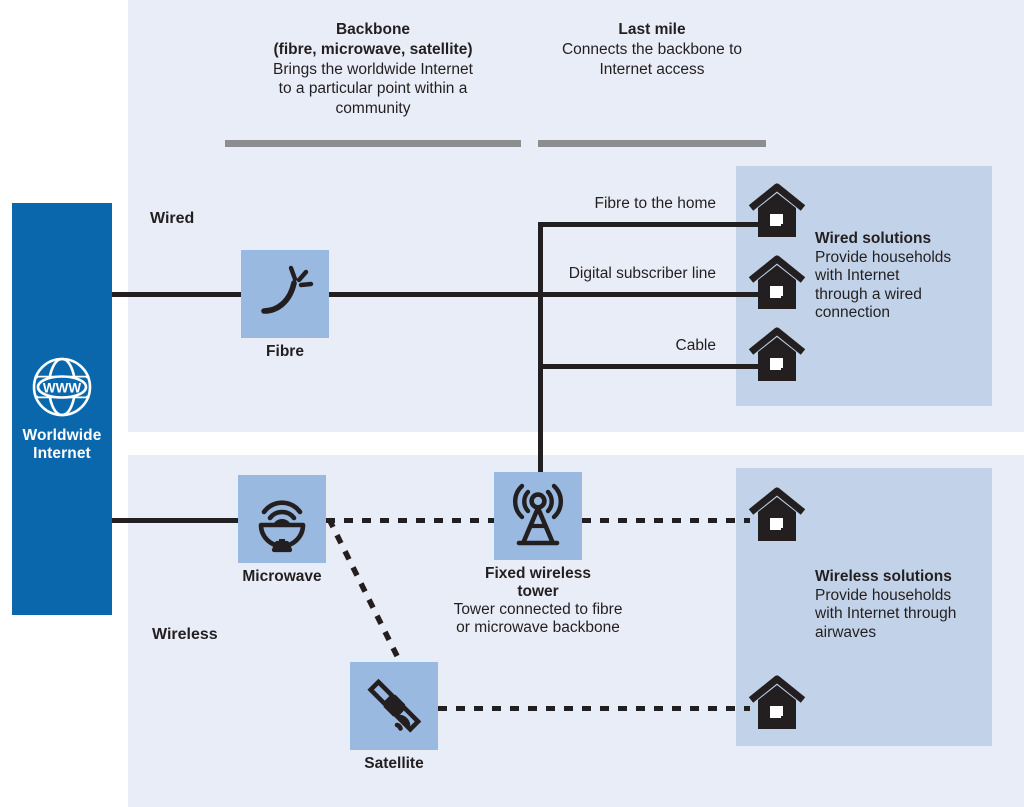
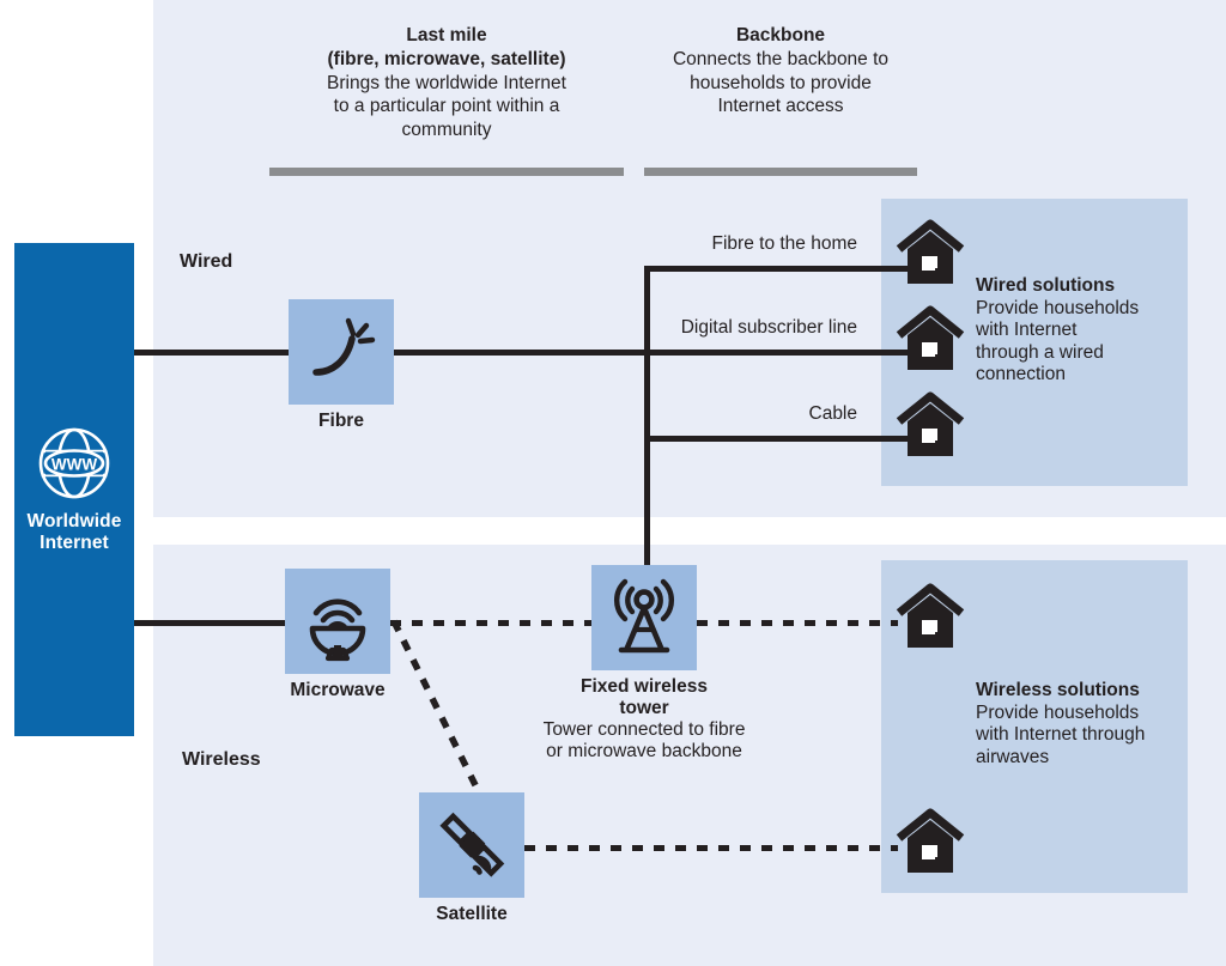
- Backbone
+ Last mile
  (fibre, microwave, satellite)
  Brings the worldwide Internet
  to a particular point within a
  community
- Last mile
+ Backbone
  Connects the backbone to
+ households to provide
  Internet access
  WWW
  Worldwide
  Internet
  Wired
  Wireless
  Wired solutions
  Provide households
  with Internet
  through a wired
  connection
  Wireless solutions
  Provide households
  with Internet through
  airwaves
  Fibre to the home
  Digital subscriber line
  Cable
  Fibre
  Microwave
  Fixed wireless
  tower
  Tower connected to fibre
  or microwave backbone
  Satellite
